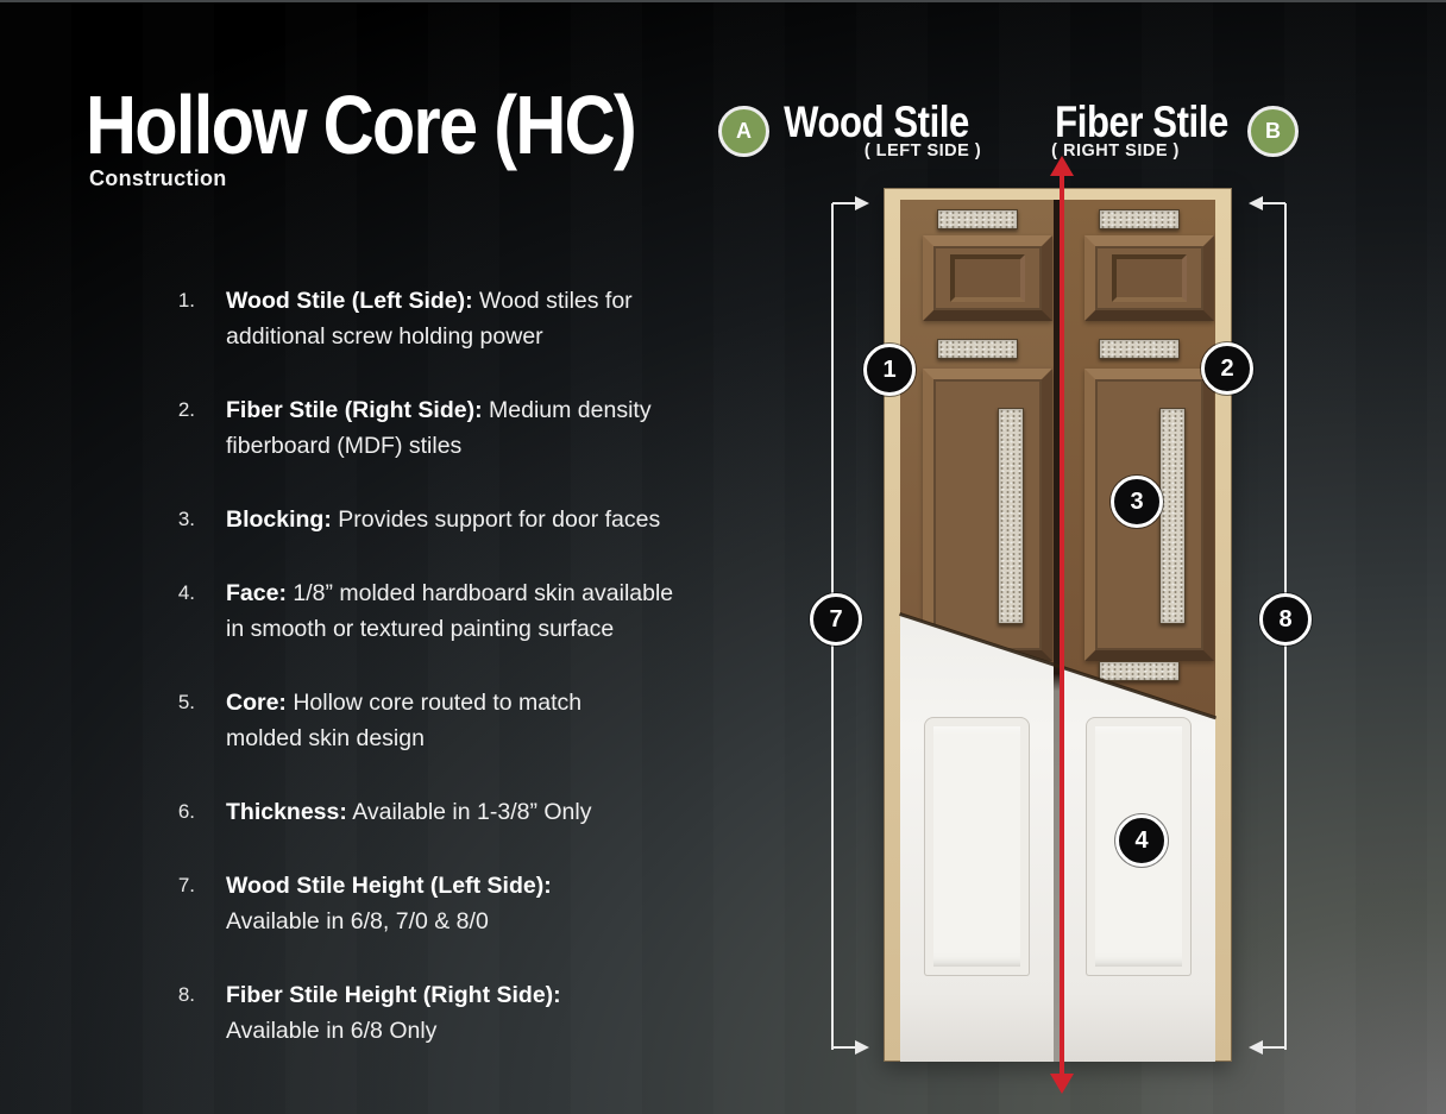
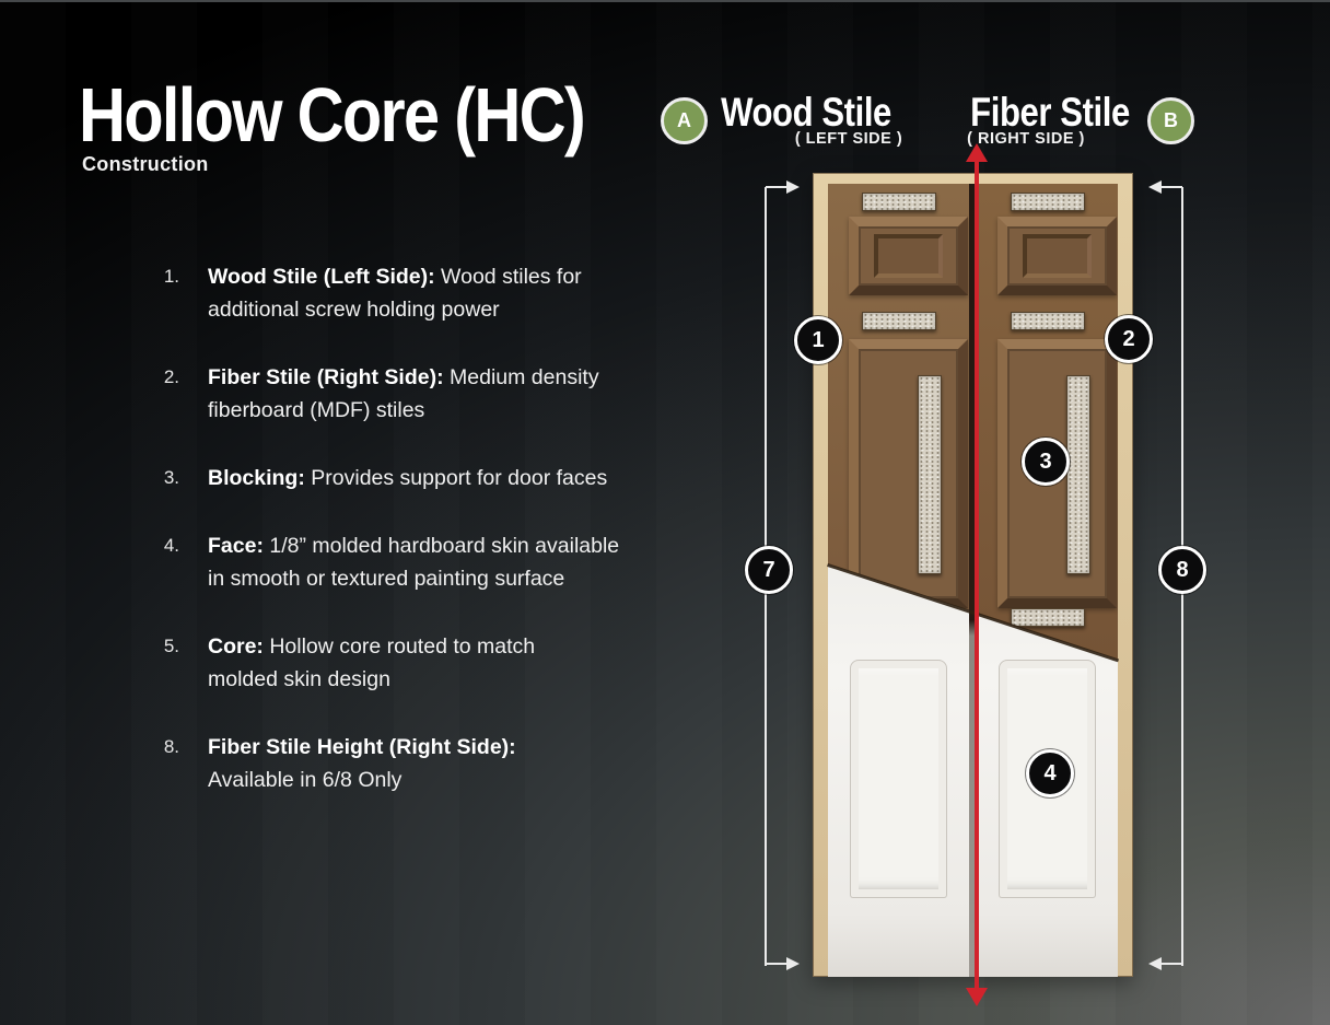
  Hollow Core (HC)
  Construction
  1.
  Wood Stile (Left Side): Wood stiles for
  additional screw holding power
  2.
  Fiber Stile (Right Side): Medium density
  fiberboard (MDF) stiles
  3.
  Blocking: Provides support for door faces
  4.
  Face: 1/8” molded hardboard skin available
  in smooth or textured painting surface
  5.
  Core: Hollow core routed to match
  molded skin design
- 6.
- Thickness: Available in 1-3/8” Only
- 7.
- Wood Stile Height (Left Side):
- Available in 6/8, 7/0 & 8/0
  8.
  Fiber Stile Height (Right Side):
  Available in 6/8 Only
  A
  Wood Stile
  ( LEFT SIDE )
  Fiber Stile
  ( RIGHT SIDE )
  B
  1
  2
  3
  4
  7
  8
